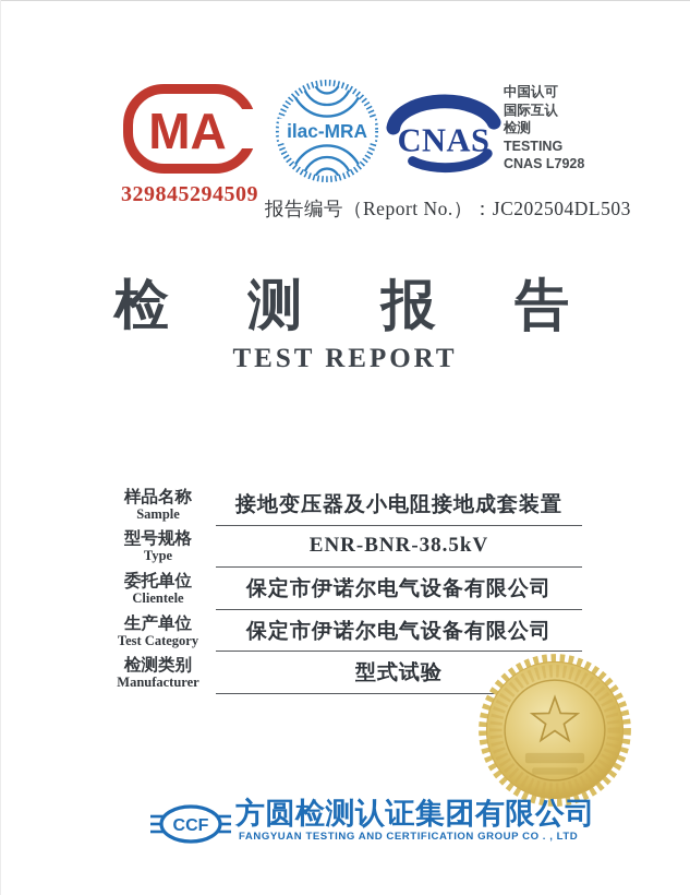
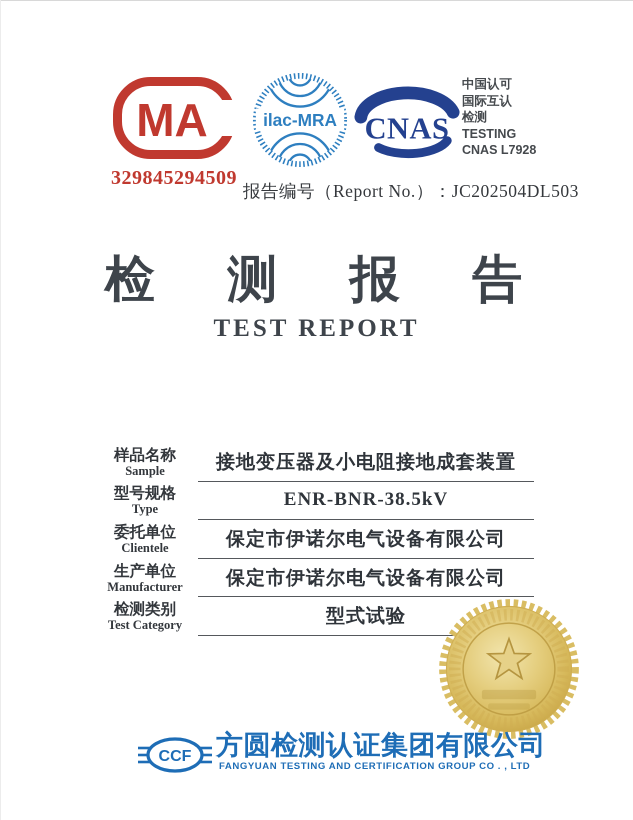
  MA
  329845294509
  ilac-MRA
  CNAS
  中国认可
  国际互认
  检测
  TESTING
  CNAS L7928
  报告编号（Report No.）：JC202504DL503
  检 测 报 告
  TEST REPORT
  样品名称
  Sample
  接地变压器及小电阻接地成套装置
  型号规格
  Type
  ENR-BNR-38.5kV
  委托单位
  Clientele
  保定市伊诺尔电气设备有限公司
  生产单位
- Test Category
+ Manufacturer
  保定市伊诺尔电气设备有限公司
  检测类别
- Manufacturer
+ Test Category
  型式试验
  CCF
  方圆检测认证集团有限公司
  FANGYUAN TESTING AND CERTIFICATION GROUP CO . , LTD
